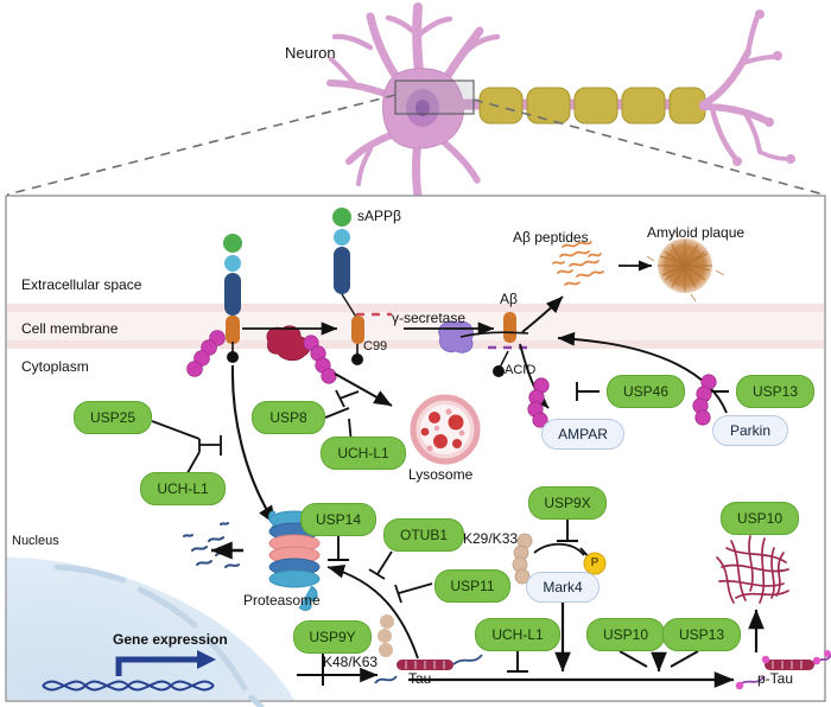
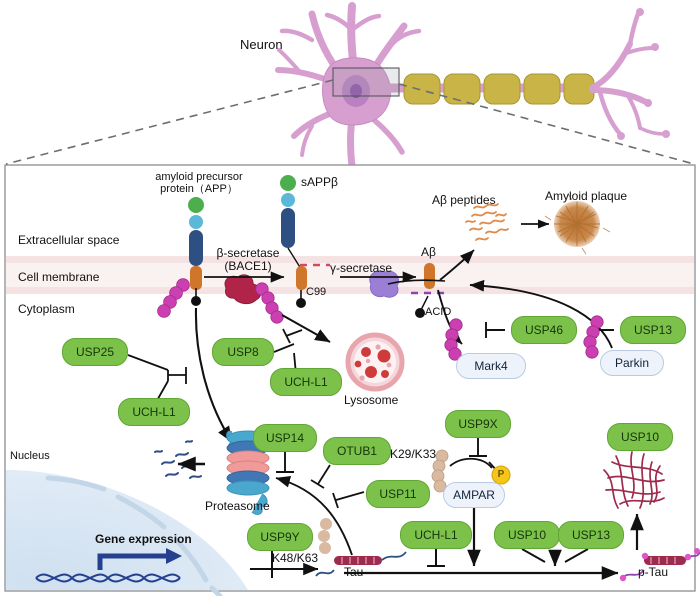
  Neuron
  Extracellular space
  Cell membrane
  Cytoplasm
  Nucleus
+ amyloid precursor
+ protein（APP）
  sAPPβ
+ β-secretase
+ (BACE1)
  γ-secretase
  C99
  Aβ
  ACID
  Aβ peptides
  Amyloid plaque
  Lysosome
  Proteasome
  K29/K33
  K48/K63
  Tau
  p-Tau
  Gene expression
  P
  USP25
  UCH-L1
  USP8
  UCH-L1
  USP46
  USP13
  USP14
  OTUB1
  USP11
  USP9X
  USP10
  USP9Y
  UCH-L1
  USP10
  USP13
- AMPAR
+ Mark4
  Parkin
- Mark4
+ AMPAR
